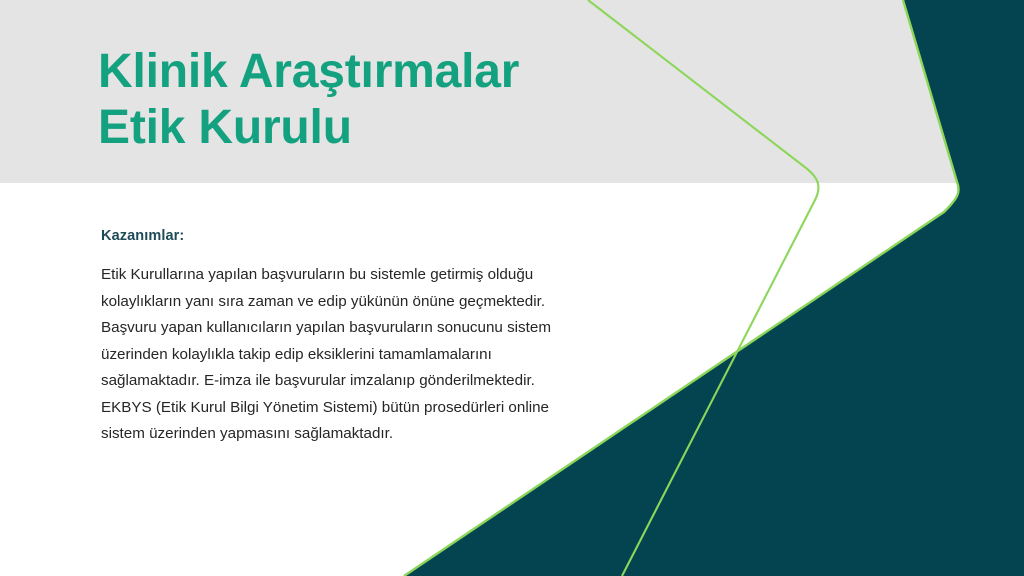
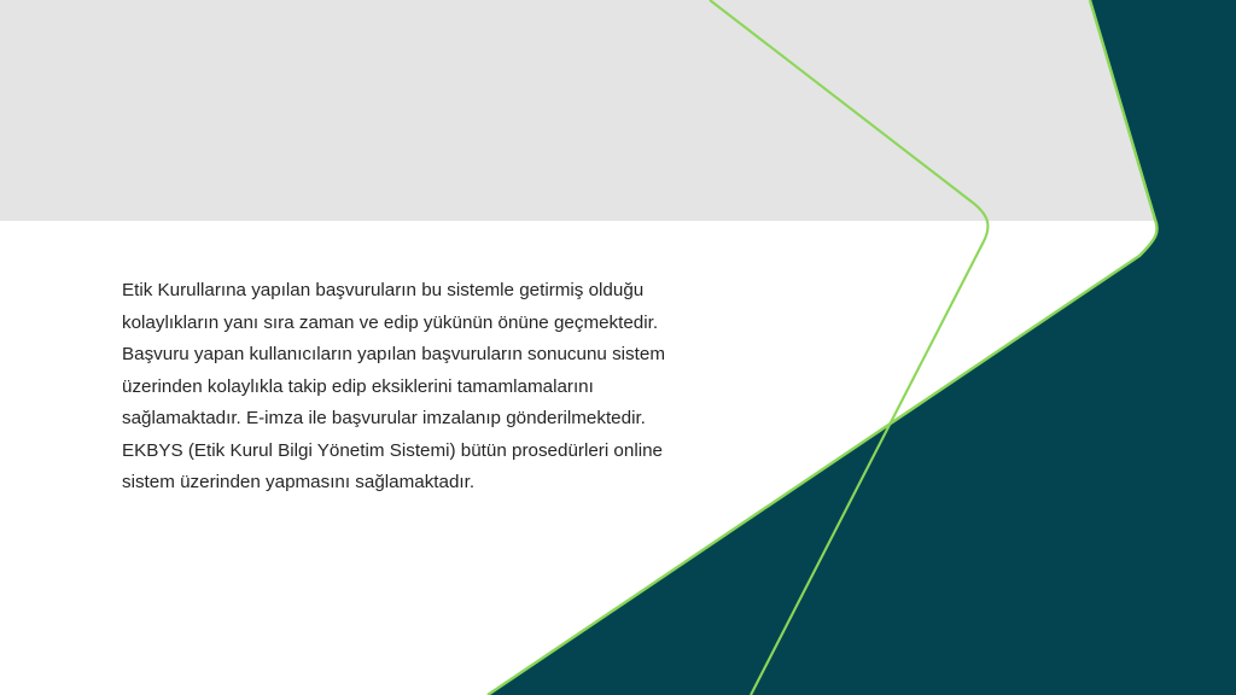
- Klinik Araştırmalar
- Etik Kurulu
- Kazanımlar:
  Etik Kurullarına yapılan başvuruların bu sistemle getirmiş olduğu kolaylıkların yanı sıra zaman ve edip yükünün önüne geçmektedir. Başvuru yapan kullanıcıların yapılan başvuruların sonucunu sistem üzerinden kolaylıkla takip edip eksiklerini tamamlamalarını sağlamaktadır. E-imza ile başvurular imzalanıp gönderilmektedir. EKBYS (Etik Kurul Bilgi Yönetim Sistemi) bütün prosedürleri online sistem üzerinden yapmasını sağlamaktadır.
